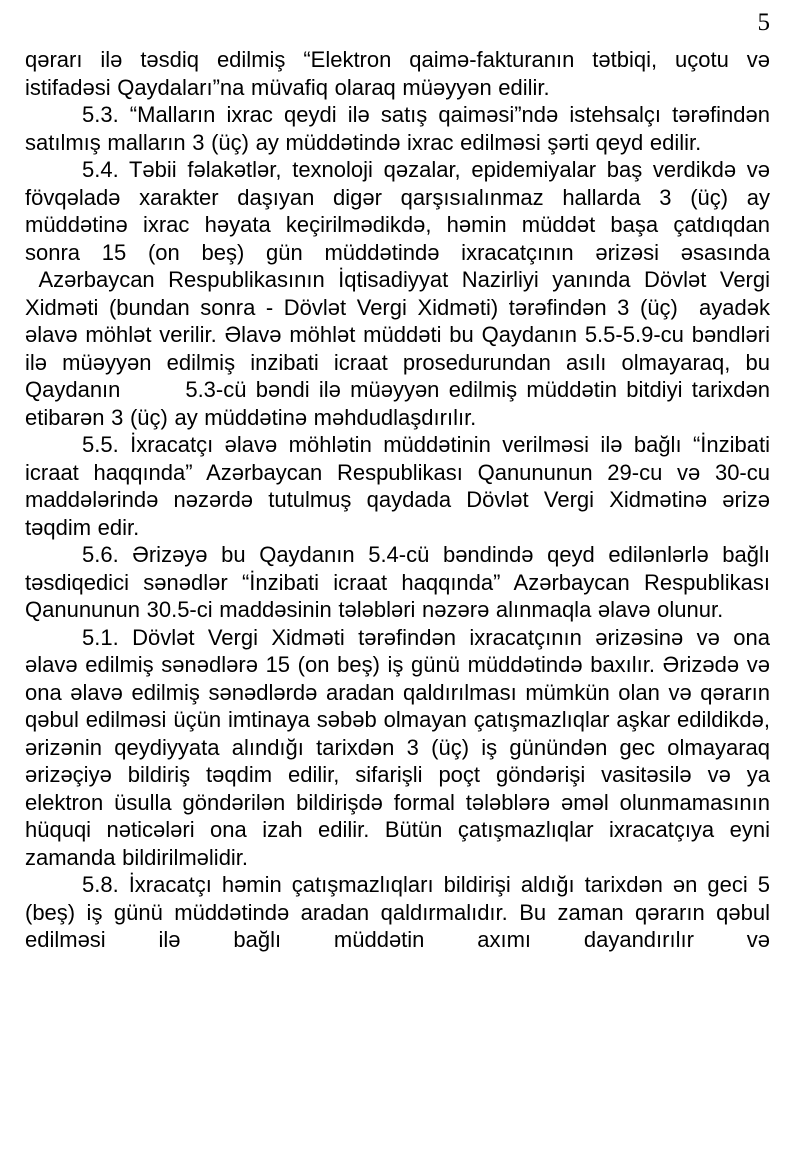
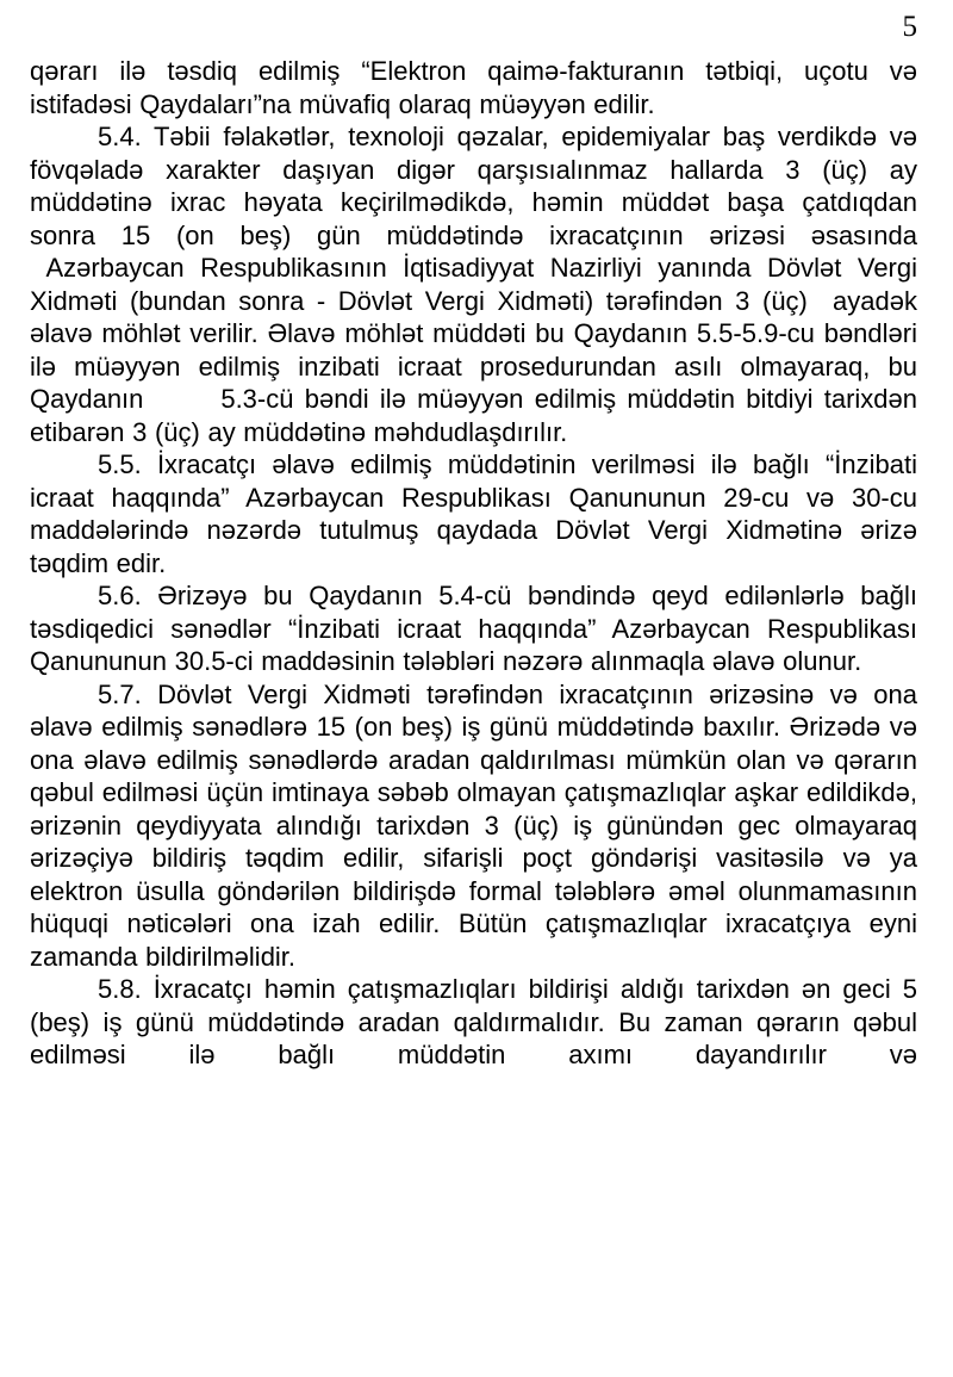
  5
  qərarı ilə təsdiq edilmiş “Elektron qaimə-fakturanın tətbiqi, uçotu və istifadəsi Qaydaları”na müvafiq olaraq müəyyən edilir.
- 5.3. “Malların ixrac qeydi ilə satış qaiməsi”ndə istehsalçı tərəfindən satılmış malların 3 (üç) ay müddətində ixrac edilməsi şərti qeyd edilir.
  5.4. Təbii fəlakətlər, texnoloji qəzalar, epidemiyalar baş verdikdə və fövqəladə xarakter daşıyan digər qarşısıalınmaz hallarda 3 (üç) ay müddətinə ixrac həyata keçirilmədikdə, həmin müddət başa çatdıqdan sonra 15 (on beş) gün müddətində ixracatçının ərizəsi əsasında Azərbaycan Respublikasının İqtisadiyyat Nazirliyi yanında Dövlət Vergi Xidməti (bundan sonra - Dövlət Vergi Xidməti) tərəfindən 3 (üç) ayadək əlavə möhlət verilir. Əlavə möhlət müddəti bu Qaydanın 5.5-5.9-cu bəndləri ilə müəyyən edilmiş inzibati icraat prosedurundan asılı olmayaraq, bu Qaydanın 5.3-cü bəndi ilə müəyyən edilmiş müddətin bitdiyi tarixdən etibarən 3 (üç) ay müddətinə məhdudlaşdırılır.
- 5.5. İxracatçı əlavə möhlətin müddətinin verilməsi ilə bağlı “İnzibati icraat haqqında” Azərbaycan Respublikası Qanununun 29-cu və 30-cu maddələrində nəzərdə tutulmuş qaydada Dövlət Vergi Xidmətinə ərizə təqdim edir.
+ 5.5. İxracatçı əlavə edilmiş müddətinin verilməsi ilə bağlı “İnzibati icraat haqqında” Azərbaycan Respublikası Qanununun 29-cu və 30-cu maddələrində nəzərdə tutulmuş qaydada Dövlət Vergi Xidmətinə ərizə təqdim edir.
  5.6. Ərizəyə bu Qaydanın 5.4-cü bəndində qeyd edilənlərlə bağlı təsdiqedici sənədlər “İnzibati icraat haqqında” Azərbaycan Respublikası Qanununun 30.5-ci maddəsinin tələbləri nəzərə alınmaqla əlavə olunur.
- 5.1. Dövlət Vergi Xidməti tərəfindən ixracatçının ərizəsinə və ona əlavə edilmiş sənədlərə 15 (on beş) iş günü müddətində baxılır. Ərizədə və ona əlavə edilmiş sənədlərdə aradan qaldırılması mümkün olan və qərarın qəbul edilməsi üçün imtinaya səbəb olmayan çatışmazlıqlar aşkar edildikdə, ərizənin qeydiyyata alındığı tarixdən 3 (üç) iş günündən gec olmayaraq ərizəçiyə bildiriş təqdim edilir, sifarişli poçt göndərişi vasitəsilə və ya elektron üsulla göndərilən bildirişdə formal tələblərə əməl olunmamasının hüquqi nəticələri ona izah edilir. Bütün çatışmazlıqlar ixracatçıya eyni zamanda bildirilməlidir.
+ 5.7. Dövlət Vergi Xidməti tərəfindən ixracatçının ərizəsinə və ona əlavə edilmiş sənədlərə 15 (on beş) iş günü müddətində baxılır. Ərizədə və ona əlavə edilmiş sənədlərdə aradan qaldırılması mümkün olan və qərarın qəbul edilməsi üçün imtinaya səbəb olmayan çatışmazlıqlar aşkar edildikdə, ərizənin qeydiyyata alındığı tarixdən 3 (üç) iş günündən gec olmayaraq ərizəçiyə bildiriş təqdim edilir, sifarişli poçt göndərişi vasitəsilə və ya elektron üsulla göndərilən bildirişdə formal tələblərə əməl olunmamasının hüquqi nəticələri ona izah edilir. Bütün çatışmazlıqlar ixracatçıya eyni zamanda bildirilməlidir.
  5.8. İxracatçı həmin çatışmazlıqları bildirişi aldığı tarixdən ən geci 5 (beş) iş günü müddətində aradan qaldırmalıdır. Bu zaman qərarın qəbul edilməsi ilə bağlı müddətin axımı dayandırılır və
